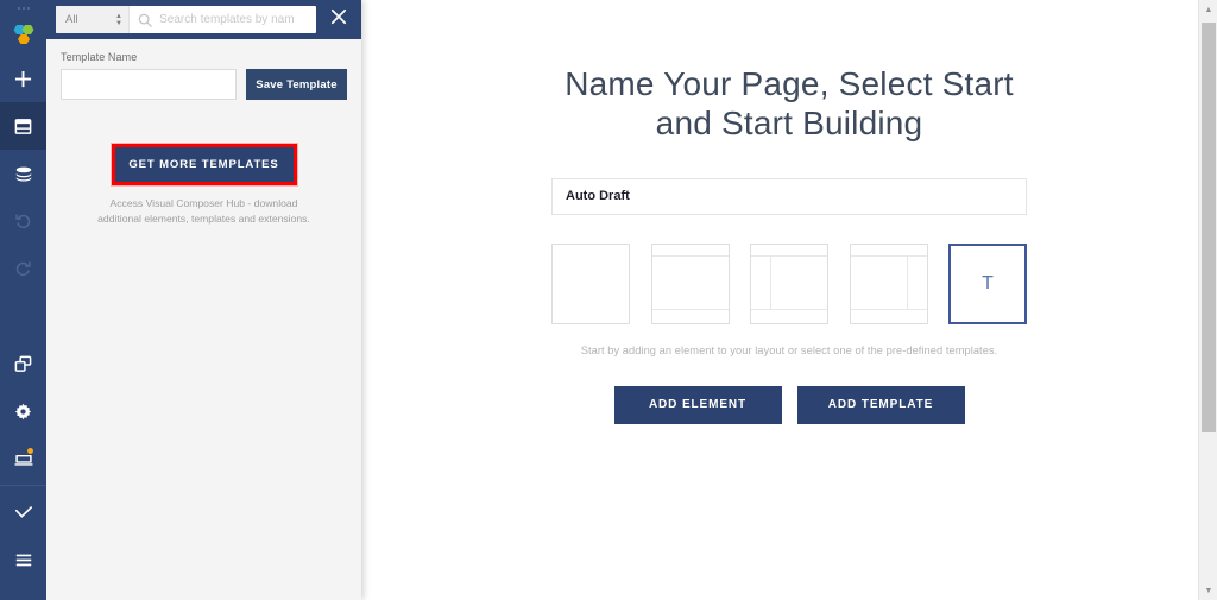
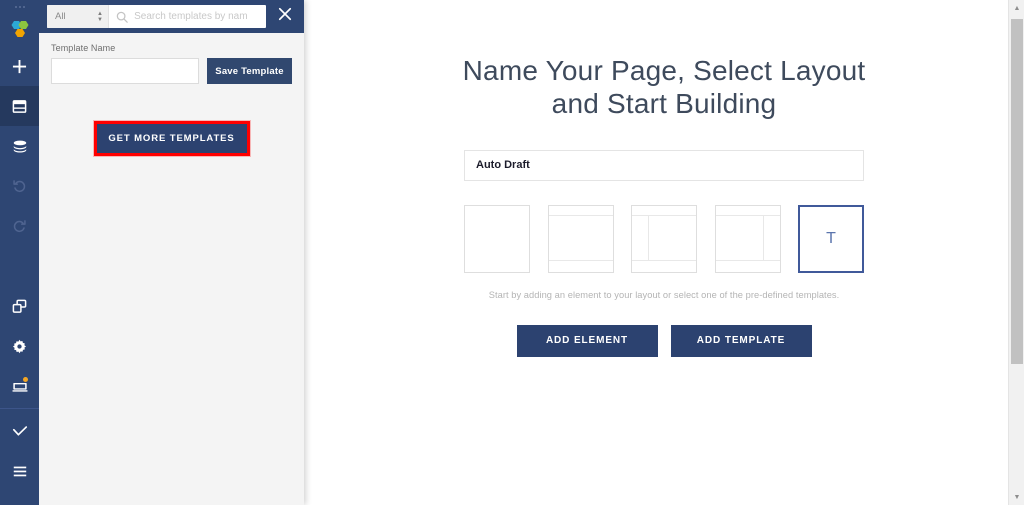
  All
  Search templates by nam
  Template Name
  Save Template
  GET MORE TEMPLATES
- Access Visual Composer Hub - download additional elements, templates and extensions.
- Name Your Page, Select Start and Start Building
+ Name Your Page, Select Layout and Start Building
  Auto Draft
  T
  Start by adding an element to your layout or select one of the pre-defined templates.
  ADD ELEMENT
  ADD TEMPLATE
